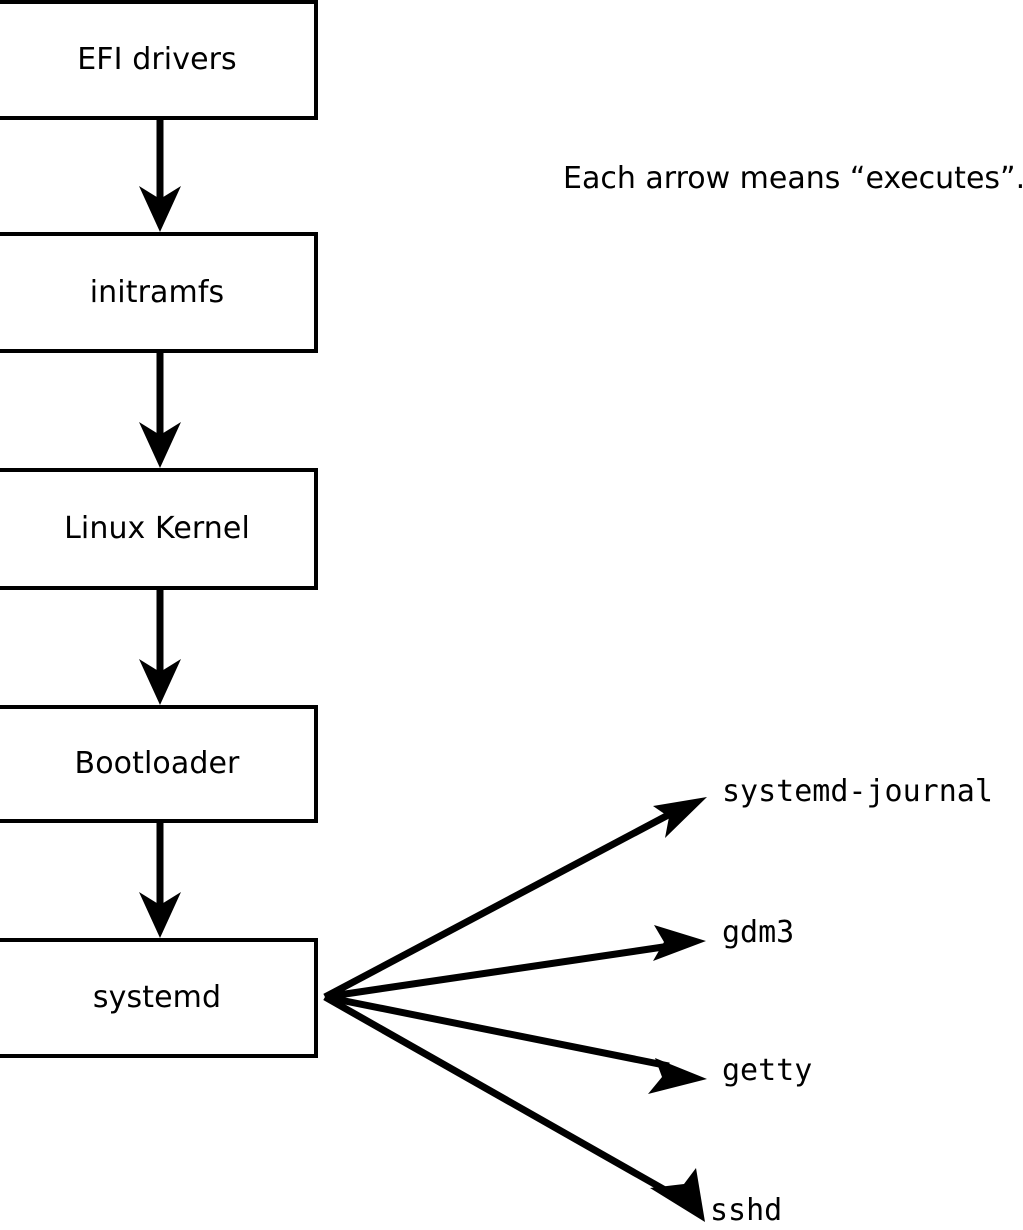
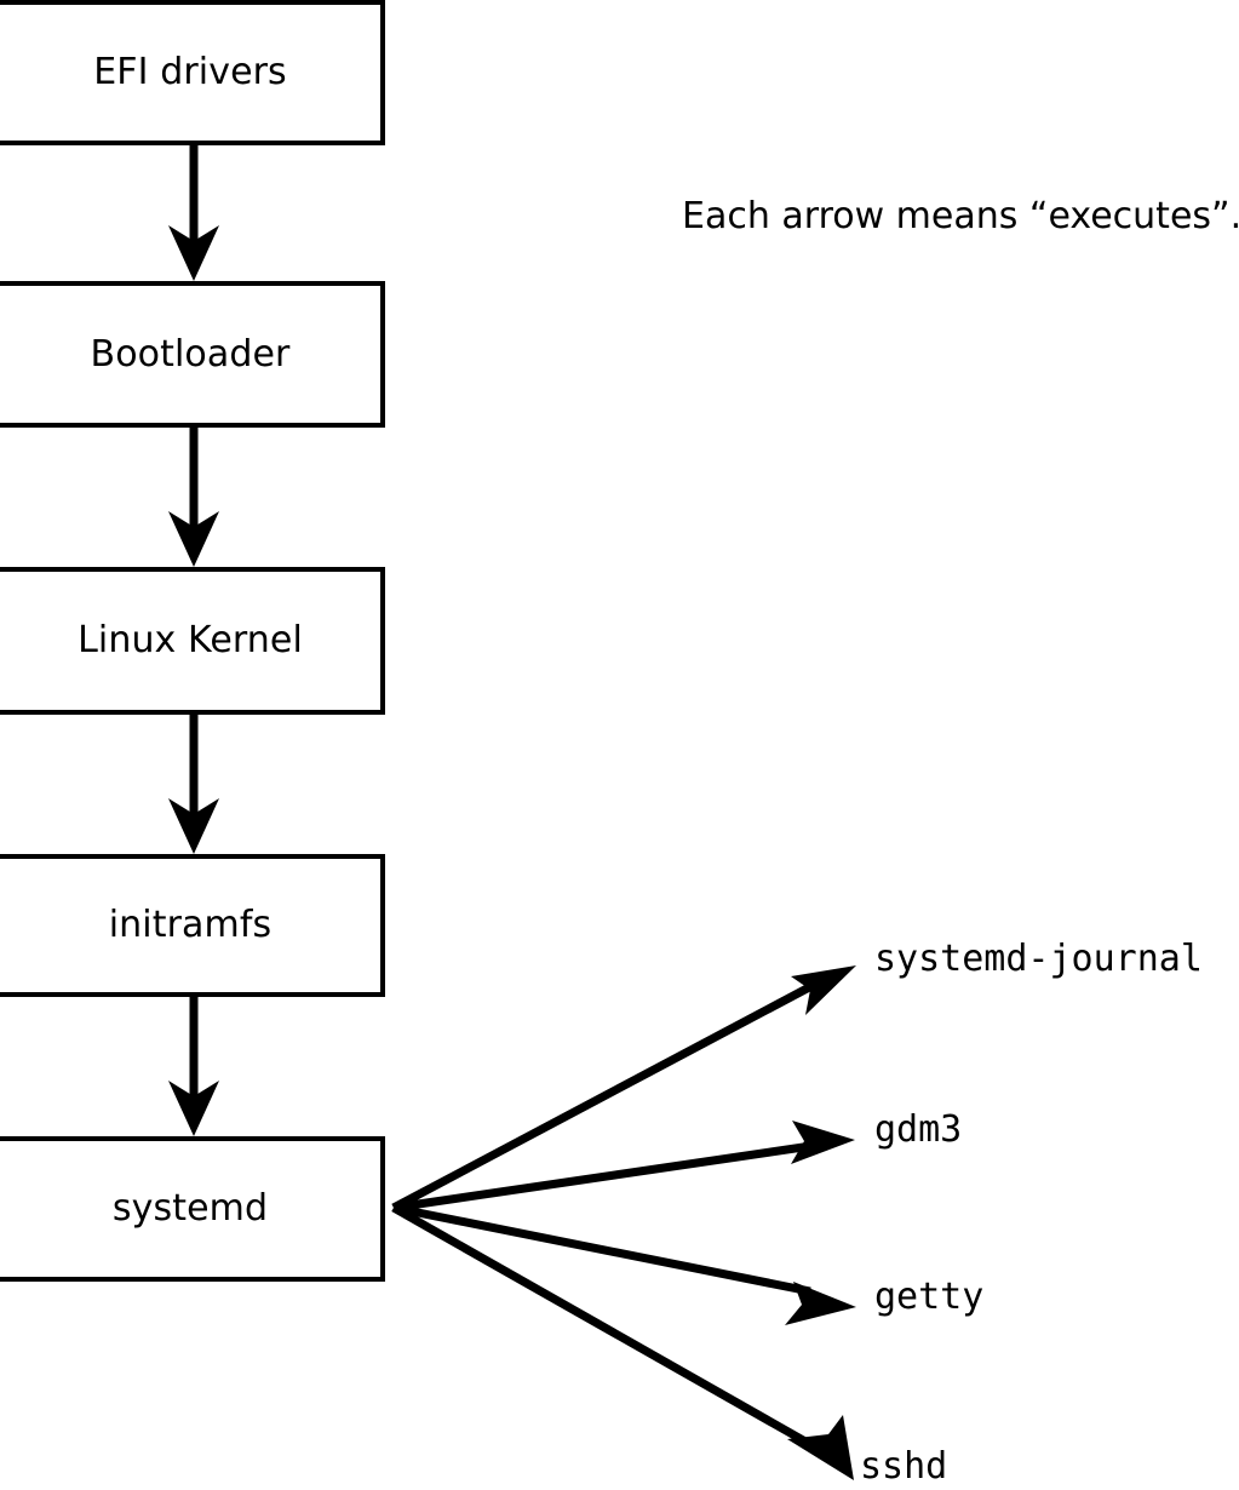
  EFI drivers
- initramfs
+ Bootloader
  Linux Kernel
- Bootloader
+ initramfs
  systemd
  systemd-journal
  gdm3
  getty
  sshd
  Each arrow means “executes”.
